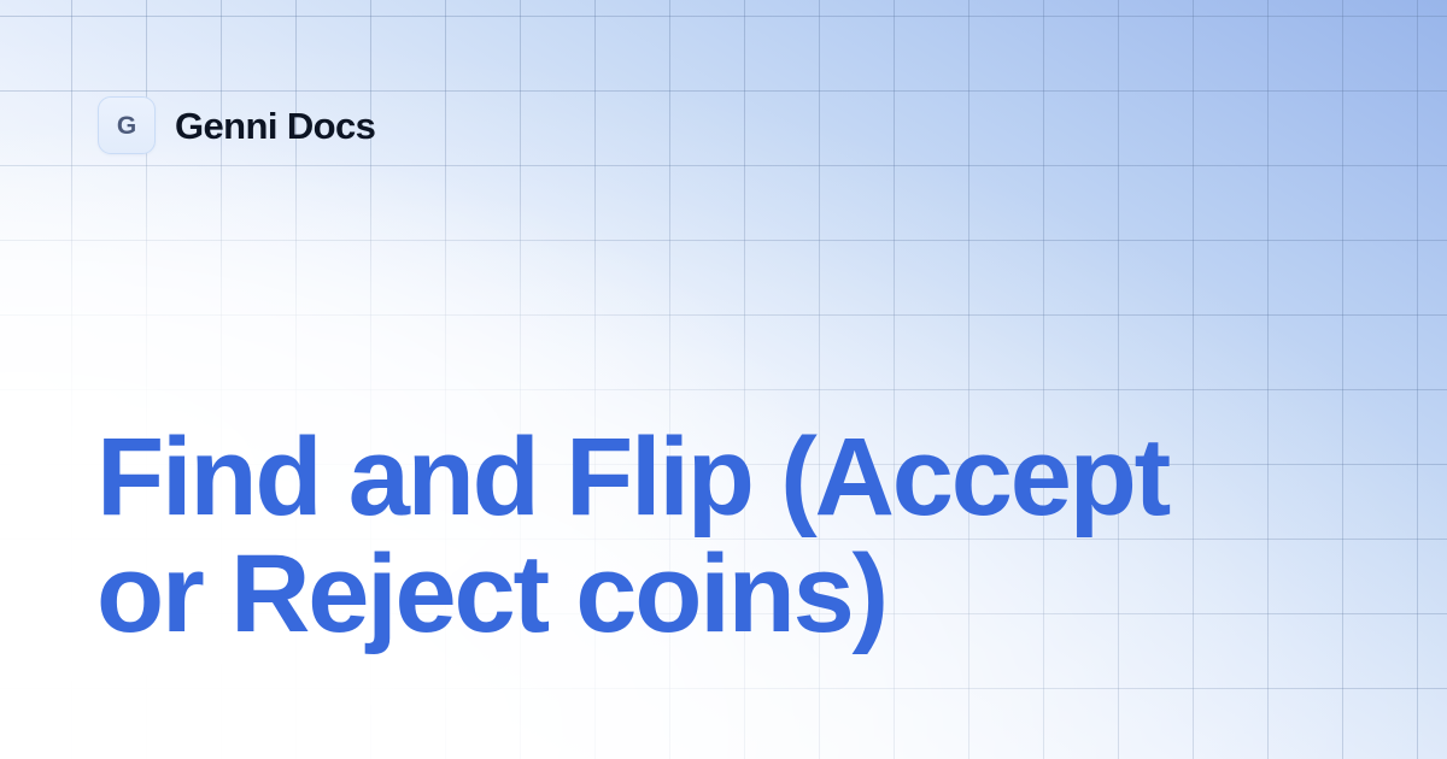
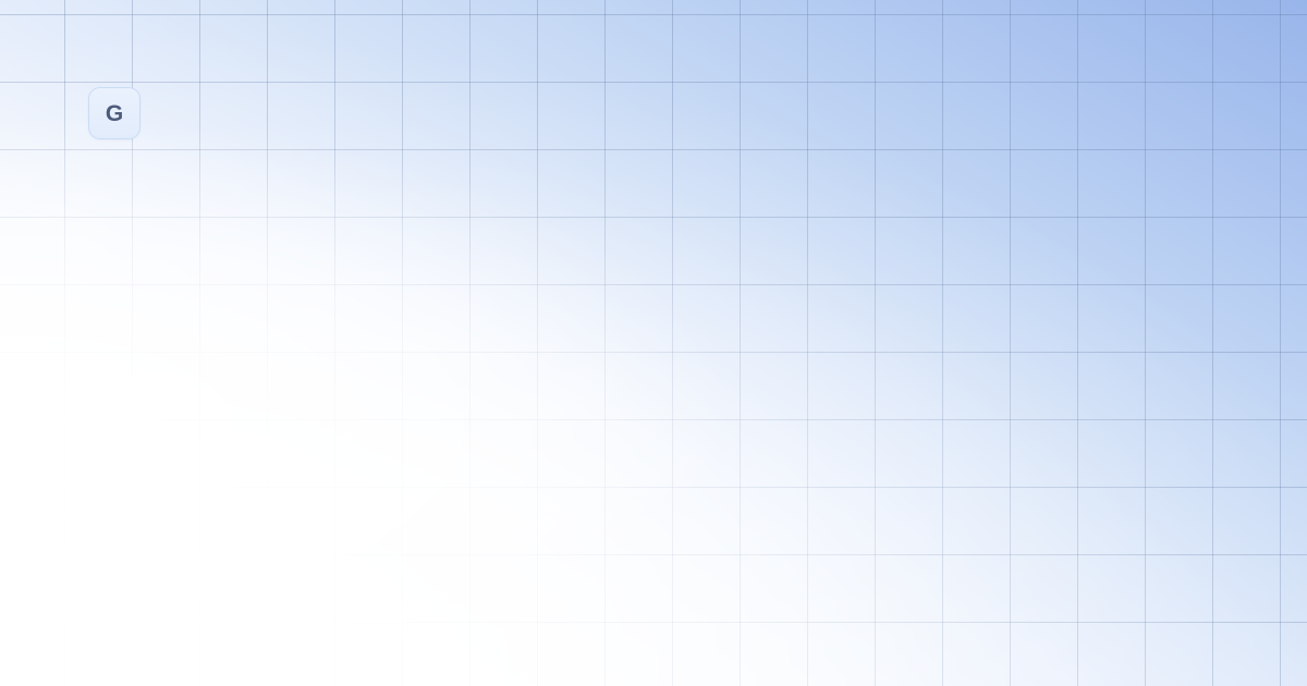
  G
- Genni Docs
- Find and Flip (Accept or Reject coins)
